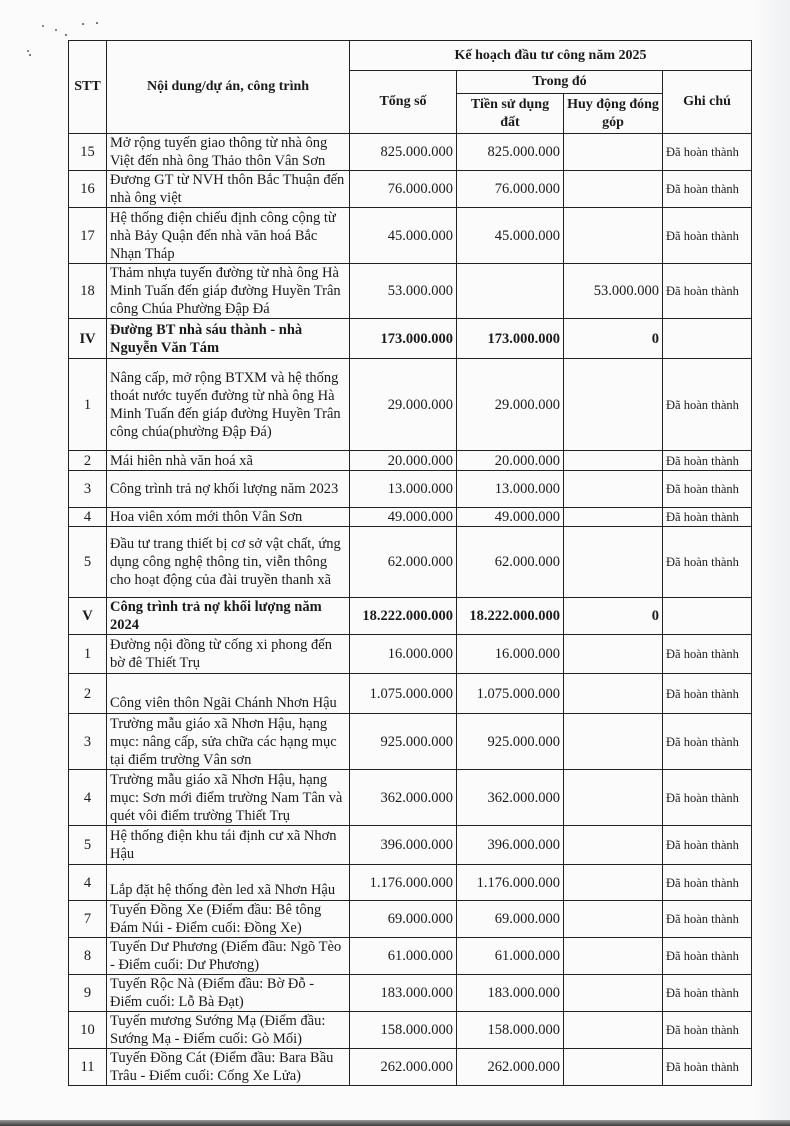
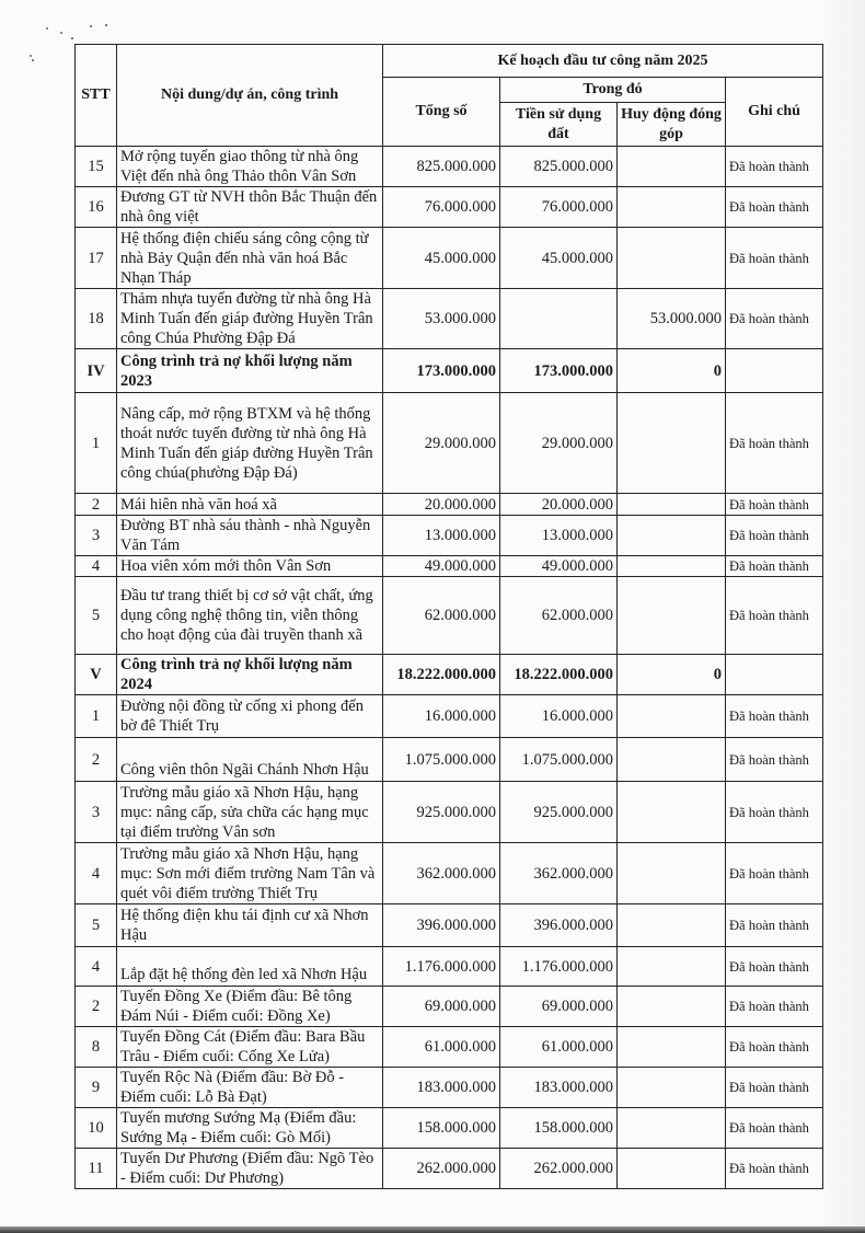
  STT	Nội dung/dự án, công trình	Kế hoạch đầu tư công năm 2025
  Tổng số	Trong đó	Ghi chú
  Tiền sử dụng đất	Huy động đóng góp
  15	Mở rộng tuyến giao thông từ nhà ông Việt đến nhà ông Thảo thôn Vân Sơn	825.000.000	825.000.000		Đã hoàn thành
  16	Đương GT từ NVH thôn Bắc Thuận đến nhà ông việt	76.000.000	76.000.000		Đã hoàn thành
- 17	Hệ thống điện chiếu định công cộng từ nhà Bảy Quận đến nhà văn hoá Bắc Nhạn Tháp	45.000.000	45.000.000		Đã hoàn thành
+ 17	Hệ thống điện chiếu sáng công cộng từ nhà Bảy Quận đến nhà văn hoá Bắc Nhạn Tháp	45.000.000	45.000.000		Đã hoàn thành
  18	Thảm nhựa tuyến đường từ nhà ông Hà Minh Tuấn đến giáp đường Huyền Trân công Chúa Phường Đập Đá	53.000.000		53.000.000	Đã hoàn thành
- IV	Đường BT nhà sáu thành - nhà Nguyễn Văn Tám	173.000.000	173.000.000	0
+ IV	Công trình trả nợ khối lượng năm 2023	173.000.000	173.000.000	0
  1	Nâng cấp, mở rộng BTXM và hệ thống thoát nước tuyến đường từ nhà ông Hà Minh Tuấn đến giáp đường Huyền Trân công chúa(phường Đập Đá)	29.000.000	29.000.000		Đã hoàn thành
  2	Mái hiên nhà văn hoá xã	20.000.000	20.000.000		Đã hoàn thành
- 3	Công trình trả nợ khối lượng năm 2023	13.000.000	13.000.000		Đã hoàn thành
+ 3	Đường BT nhà sáu thành - nhà Nguyễn Văn Tám	13.000.000	13.000.000		Đã hoàn thành
  4	Hoa viên xóm mới thôn Vân Sơn	49.000.000	49.000.000		Đã hoàn thành
  5	Đầu tư trang thiết bị cơ sở vật chất, ứng dụng công nghệ thông tin, viễn thông cho hoạt động của đài truyền thanh xã	62.000.000	62.000.000		Đã hoàn thành
  V	Công trình trả nợ khối lượng năm 2024	18.222.000.000	18.222.000.000	0
  1	Đường nội đồng từ cống xi phong đến bờ đê Thiết Trụ	16.000.000	16.000.000		Đã hoàn thành
  2	Công viên thôn Ngãi Chánh Nhơn Hậu	1.075.000.000	1.075.000.000		Đã hoàn thành
  3	Trường mẫu giáo xã Nhơn Hậu, hạng mục: nâng cấp, sửa chữa các hạng mục tại điểm trường Vân sơn	925.000.000	925.000.000		Đã hoàn thành
  4	Trường mẫu giáo xã Nhơn Hậu, hạng mục: Sơn mới điểm trường Nam Tân và quét vôi điểm trường Thiết Trụ	362.000.000	362.000.000		Đã hoàn thành
  5	Hệ thống điện khu tái định cư xã Nhơn Hậu	396.000.000	396.000.000		Đã hoàn thành
  4	Lắp đặt hệ thống đèn led xã Nhơn Hậu	1.176.000.000	1.176.000.000		Đã hoàn thành
- 7	Tuyến Đồng Xe (Điểm đầu: Bê tông Đám Núi - Điểm cuối: Đồng Xe)	69.000.000	69.000.000		Đã hoàn thành
+ 2	Tuyến Đồng Xe (Điểm đầu: Bê tông Đám Núi - Điểm cuối: Đồng Xe)	69.000.000	69.000.000		Đã hoàn thành
- 8	Tuyến Dư Phương (Điểm đầu: Ngõ Tèo - Điểm cuối: Dư Phương)	61.000.000	61.000.000		Đã hoàn thành
+ 8	Tuyến Đồng Cát (Điểm đầu: Bara Bầu Trâu - Điểm cuối: Cống Xe Lửa)	61.000.000	61.000.000		Đã hoàn thành
  9	Tuyến Rộc Nà (Điểm đầu: Bờ Đỗ - Điểm cuối: Lỗ Bà Đạt)	183.000.000	183.000.000		Đã hoàn thành
  10	Tuyến mương Sướng Mạ (Điểm đầu: Sướng Mạ - Điểm cuối: Gò Mối)	158.000.000	158.000.000		Đã hoàn thành
- 11	Tuyến Đồng Cát (Điểm đầu: Bara Bầu Trâu - Điểm cuối: Cống Xe Lửa)	262.000.000	262.000.000		Đã hoàn thành
+ 11	Tuyến Dư Phương (Điểm đầu: Ngõ Tèo - Điểm cuối: Dư Phương)	262.000.000	262.000.000		Đã hoàn thành
